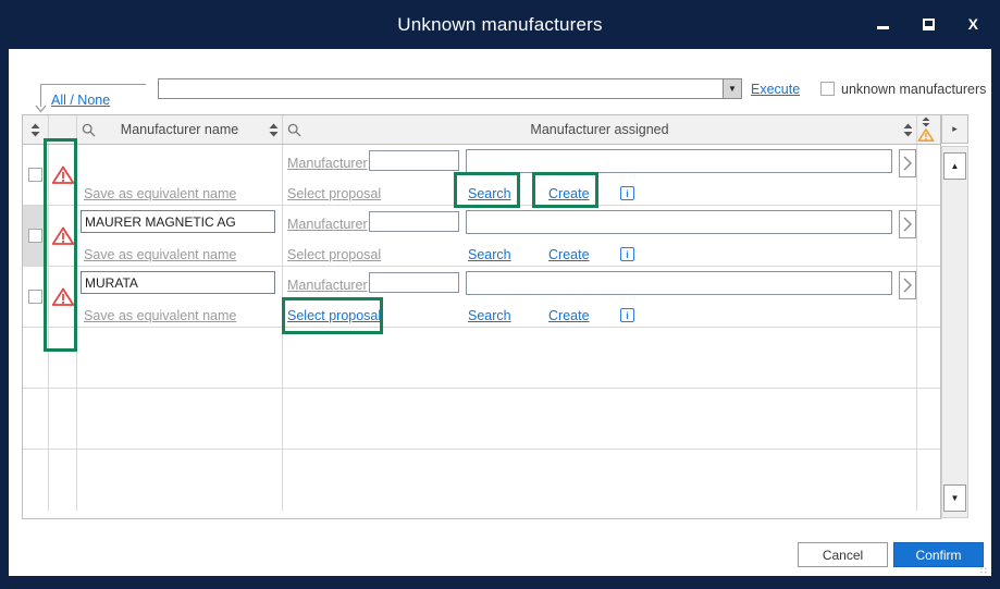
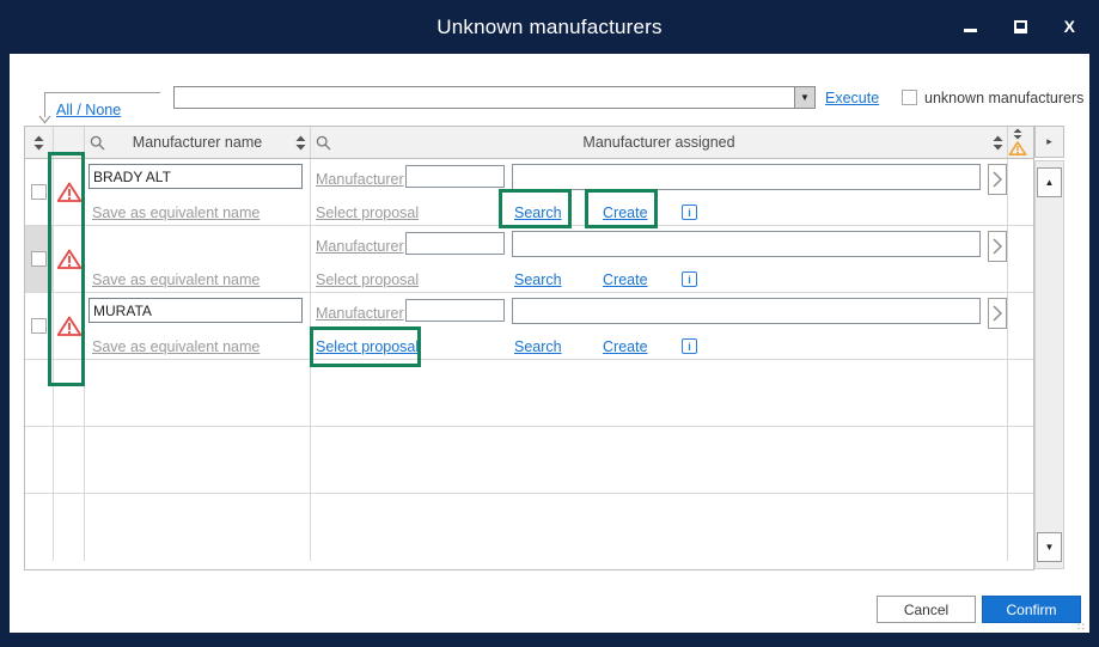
  Unknown manufacturers
  X
  All / None
  ▼
  Execute
  unknown manufacturers
  Manufacturer name
  Manufacturer assigned
+ BRADY ALT
  Save as equivalent name
  Manufacturer
  Select proposal
  Search
  Create
  i
- MAURER MAGNETIC AG
  Save as equivalent name
  Manufacturer
  Select proposal
  Search
  Create
  i
  MURATA
  Save as equivalent name
  Manufacturer
  Select proposal
  Search
  Create
  i
  ▸
  ▲
  ▼
  Cancel
  Confirm
  ∷
